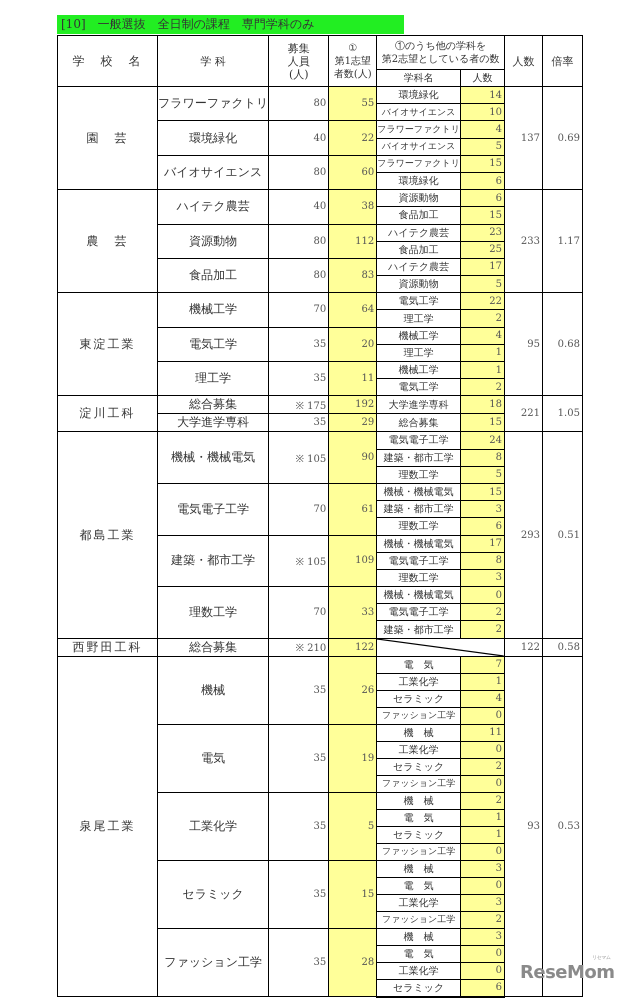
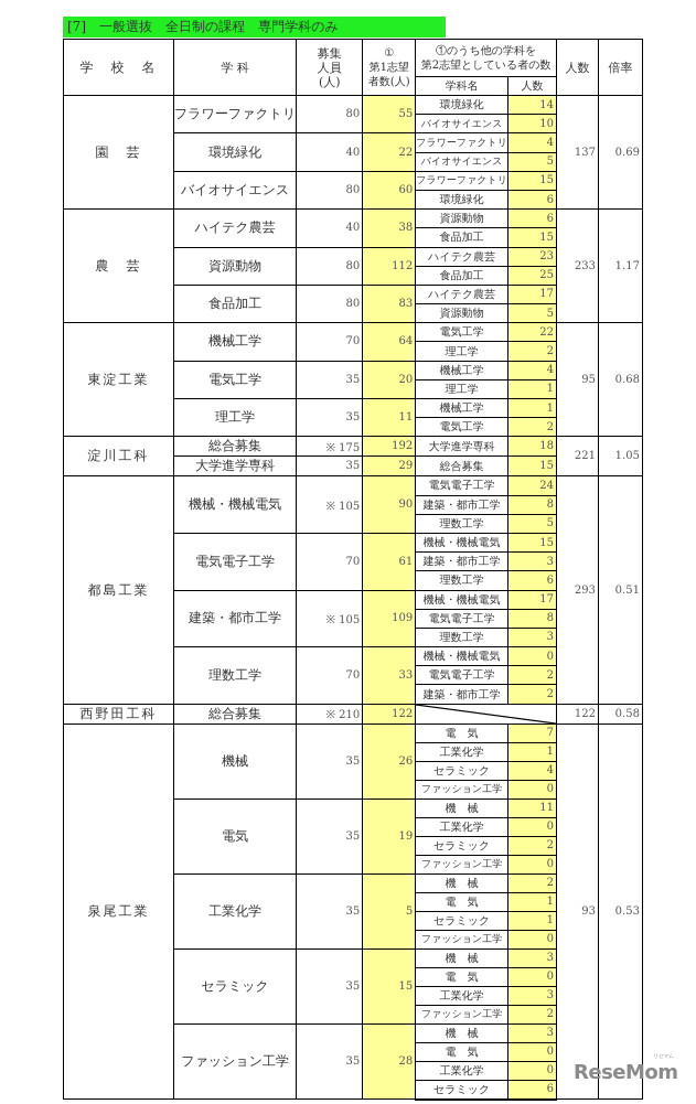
- [10] 一般選抜 全日制の課程 専門学科のみ
+ [7] 一般選抜 全日制の課程 専門学科のみ
  学 校 名	学 科	募集 人員 (人)	① 第1志望 者数(人)	①のうち他の学科を 第2志望としている者の数	人数	倍率
  学科名	人数
  園 芸	フラワーファクトリ	80	55	環境緑化	14	137	0.69
  バイオサイエンス	10
  環境緑化	40	22	フラワーファクトリ	4
  バイオサイエンス	5
  バイオサイエンス	80	60	フラワーファクトリ	15
  環境緑化	6
  農 芸	ハイテク農芸	40	38	資源動物	6	233	1.17
  食品加工	15
  資源動物	80	112	ハイテク農芸	23
  食品加工	25
  食品加工	80	83	ハイテク農芸	17
  資源動物	5
  東淀工業	機械工学	70	64	電気工学	22	95	0.68
  理工学	2
  電気工学	35	20	機械工学	4
  理工学	1
  理工学	35	11	機械工学	1
  電気工学	2
  淀川工科	総合募集	※ 175	192	大学進学専科	18	221	1.05
  大学進学専科	35	29	総合募集	15
  都島工業	機械・機械電気	※ 105	90	電気電子工学	24	293	0.51
  建築・都市工学	8
  理数工学	5
  電気電子工学	70	61	機械・機械電気	15
  建築・都市工学	3
  理数工学	6
  建築・都市工学	※ 105	109	機械・機械電気	17
  電気電子工学	8
  理数工学	3
  理数工学	70	33	機械・機械電気	0
  電気電子工学	2
  建築・都市工学	2
  西野田工科	総合募集	※ 210	122		122	0.58
  泉尾工業	機械	35	26	電 気	7	93	0.53
  工業化学	1
  セラミック	4
  ファッション工学	0
  電気	35	19	機 械	11
  工業化学	0
  セラミック	2
  ファッション工学	0
  工業化学	35	5	機 械	2
  電 気	1
  セラミック	1
  ファッション工学	0
  セラミック	35	15	機 械	3
  電 気	0
  工業化学	3
  ファッション工学	2
  ファッション工学	35	28	機 械	3
  電 気	0
  工業化学	0
  セラミック	6
  ReseMom
